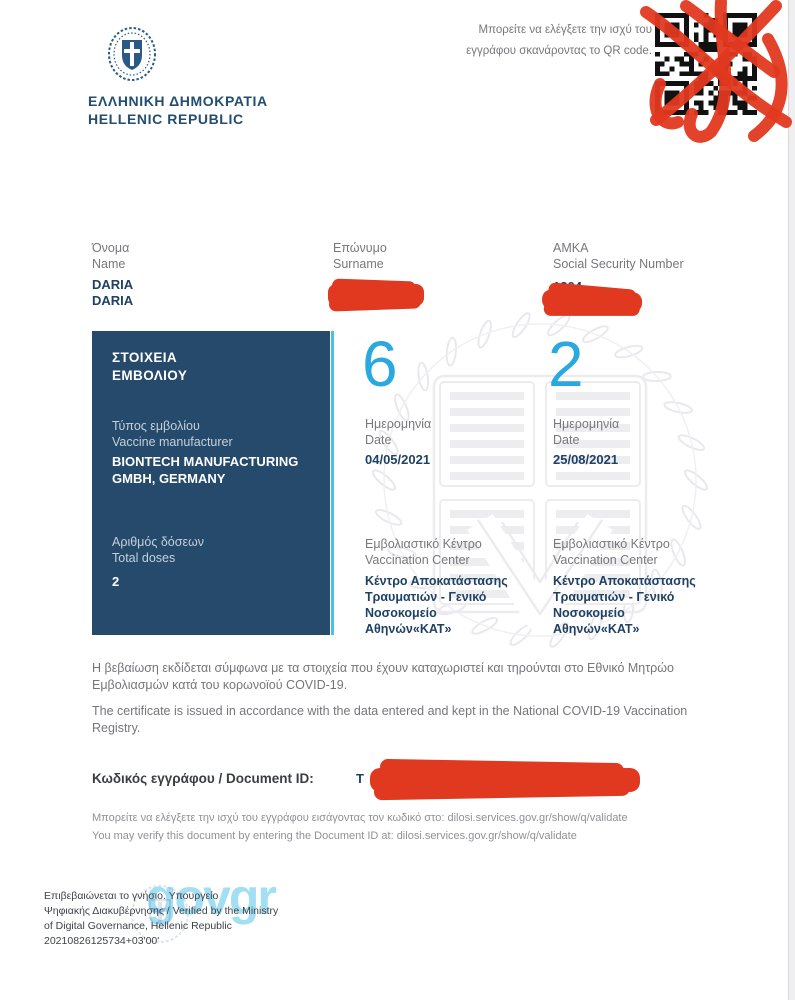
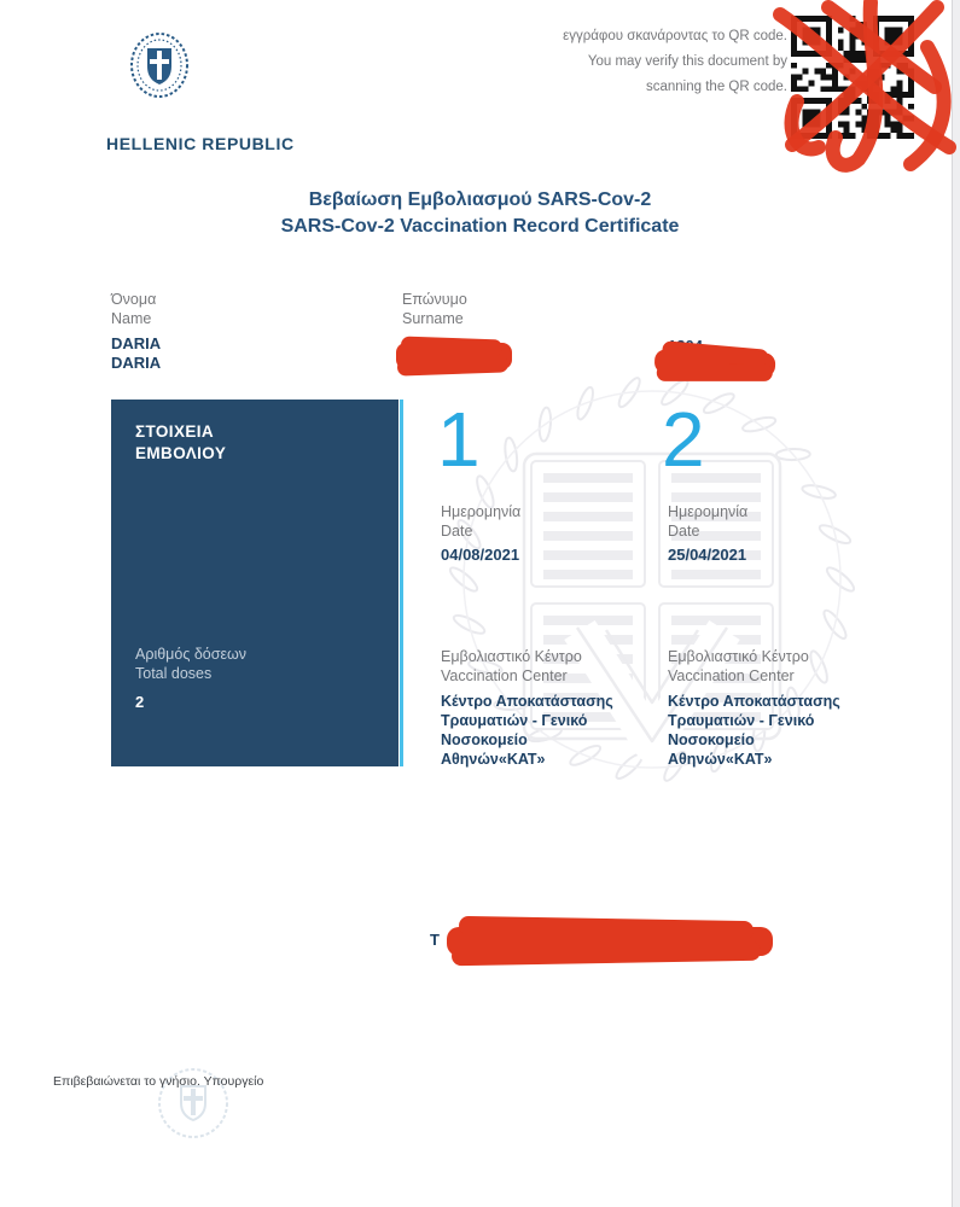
- ΕΛΛΗΝΙΚΗ ΔΗΜΟΚΡΑΤΙΑ
  HELLENIC REPUBLIC
- Μπορείτε να ελέγξετε την ισχύ του
  εγγράφου σκανάροντας το QR code.
+ You may verify this document by
+ scanning the QR code.
+ Βεβαίωση Εμβολιασμού SARS-Cov-2
+ SARS-Cov-2 Vaccination Record Certificate
  Όνομα
  Name
  Επώνυμο
  Surname
- AMKA
- Social Security Number
  DARIA
  DARIA
  ΣΤΟΙΧΕΙΑ
  ΕΜΒΟΛΙΟΥ
- Τύπος εμβολίου
- Vaccine manufacturer
- BIONTECH MANUFACTURING
- GMBH, GERMANY
  Αριθμός δόσεων
  Total doses
  2
- 6
+ 1
  Ημερομηνία
  Date
- 04/05/2021
+ 04/08/2021
  Εμβολιαστικό Κέντρο
  Vaccination Center
  Κέντρο Αποκατάστασης
  Τραυματιών - Γενικό
  Νοσοκομείο
  Αθηνών«ΚΑΤ»
  2
  Ημερομηνία
  Date
- 25/08/2021
+ 25/04/2021
  Εμβολιαστικό Κέντρο
  Vaccination Center
  Κέντρο Αποκατάστασης
  Τραυματιών - Γενικό
  Νοσοκομείο
  Αθηνών«ΚΑΤ»
- Η βεβαίωση εκδίδεται σύμφωνα με τα στοιχεία που έχουν καταχωριστεί και τηρούνται στο Εθνικό Μητρώο Εμβολιασμών κατά του κορωνοϊού COVID-19.
- The certificate is issued in accordance with the data entered and kept in the National COVID-19 Vaccination Registry.
- Κωδικός εγγράφου / Document ID:
  T
- Μπορείτε να ελέγξετε την ισχύ του εγγράφου εισάγοντας τον κωδικό στο: dilosi.services.gov.gr/show/q/validate
- You may verify this document by entering the Document ID at: dilosi.services.gov.gr/show/q/validate
- govgr
  Επιβεβαιώνεται το γνήσιο. Υπουργείο
- Ψηφιακής Διακυβέρνησης / Verified by the Ministry
- of Digital Governance, Hellenic Republic
- 20210826125734+03'00'
